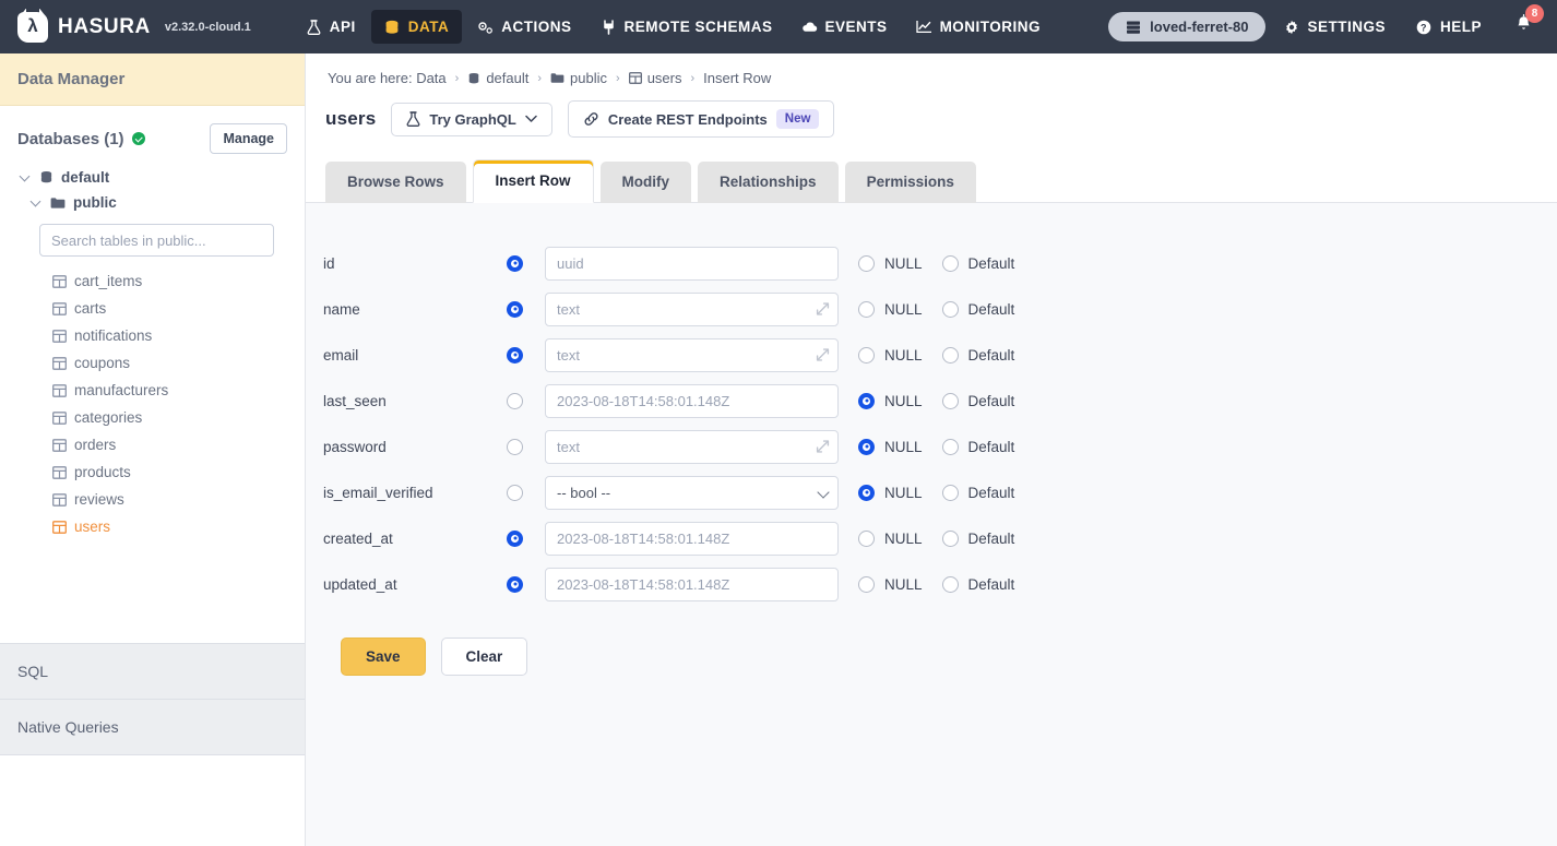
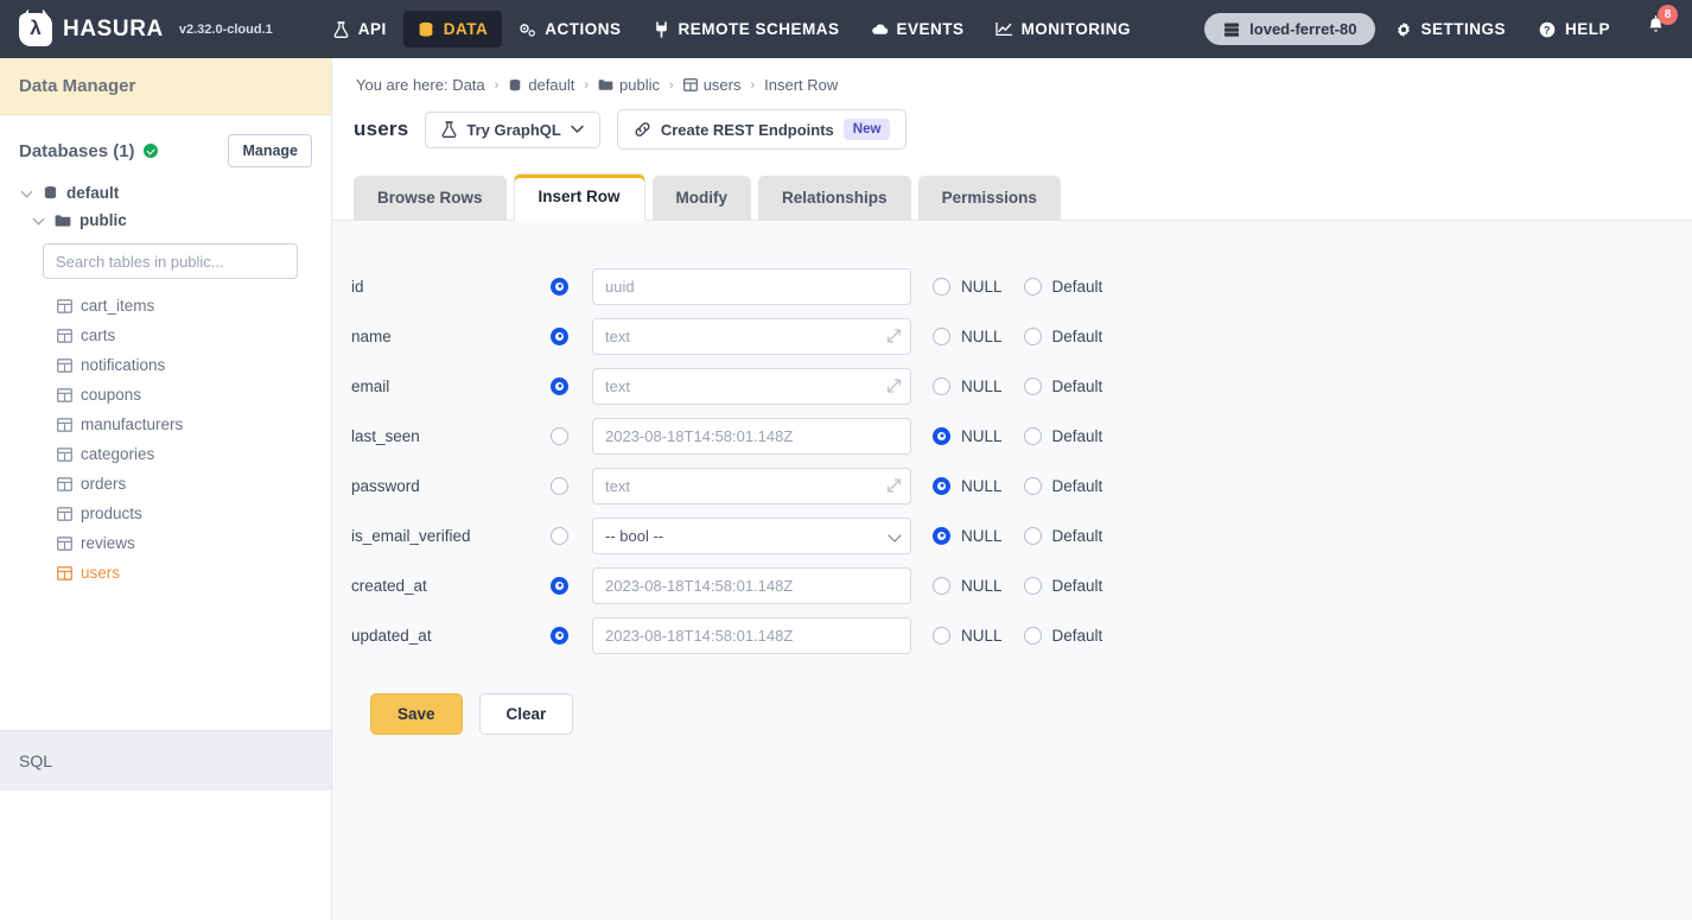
  λ
  HASURA
  v2.32.0-cloud.1
  API
  DATA
  ACTIONS
  REMOTE SCHEMAS
  EVENTS
  MONITORING
  loved-ferret-80
  SETTINGS
  ?
  HELP
  8
  Data Manager
  Databases (1)
  Manage
  default
  public
  Search tables in public...
  cart_items
  carts
  notifications
  coupons
  manufacturers
  categories
  orders
  products
  reviews
  users
  SQL
- Native Queries
  You are here: Data
  ›
  default
  ›
  public
  ›
  users
  ›
  Insert Row
  users
  Try GraphQL
  Create REST Endpoints
  New
  Browse Rows
  Insert Row
  Modify
  Relationships
  Permissions
  id
  uuid
  NULL
  Default
  name
  text
  NULL
  Default
  email
  text
  NULL
  Default
  last_seen
  2023-08-18T14:58:01.148Z
  NULL
  Default
  password
  text
  NULL
  Default
  is_email_verified
  -- bool --
  NULL
  Default
  created_at
  2023-08-18T14:58:01.148Z
  NULL
  Default
  updated_at
  2023-08-18T14:58:01.148Z
  NULL
  Default
  Save
  Clear
